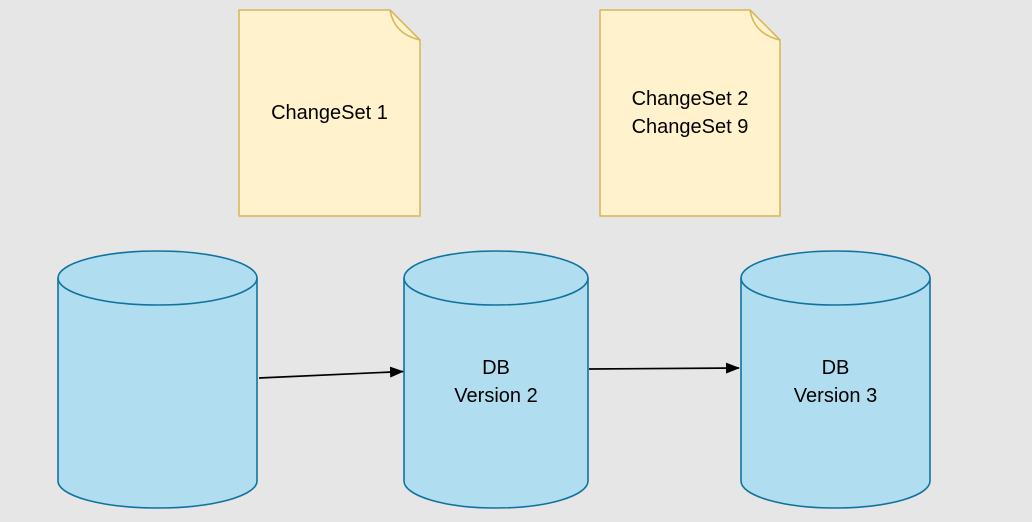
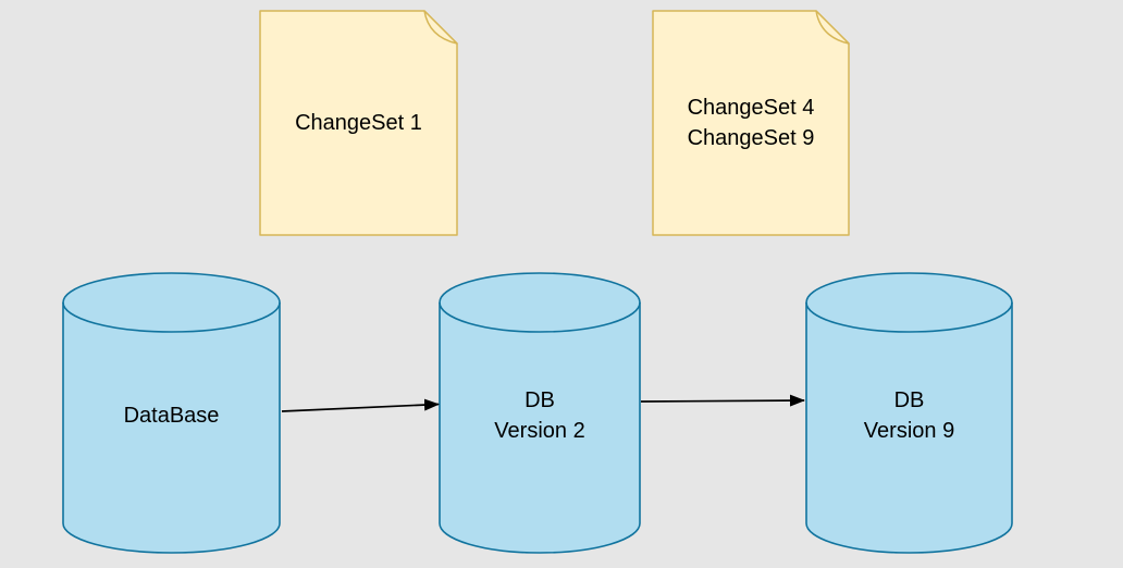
  ChangeSet 1
- ChangeSet 2
+ ChangeSet 4
  ChangeSet 9
+ DataBase
  DB
  Version 2
  DB
- Version 3
+ Version 9
